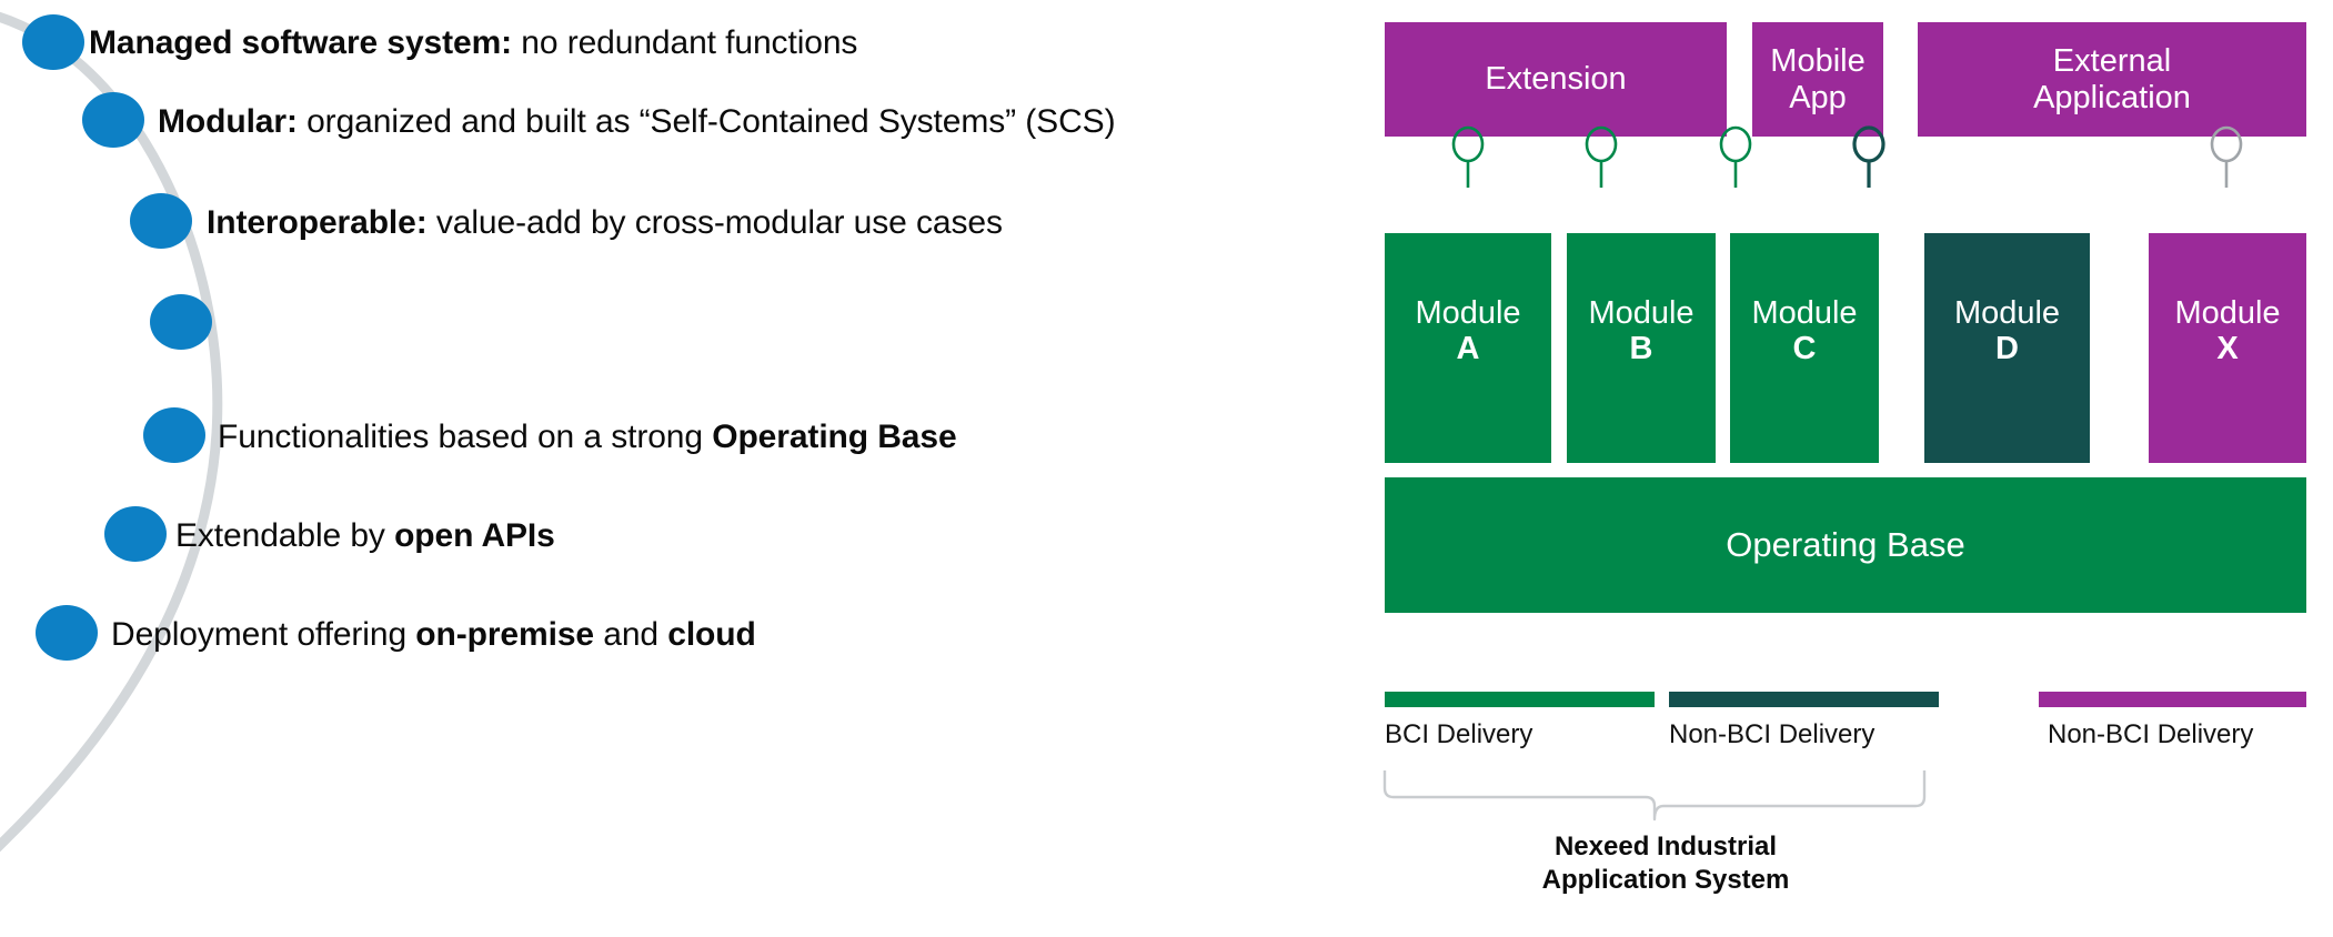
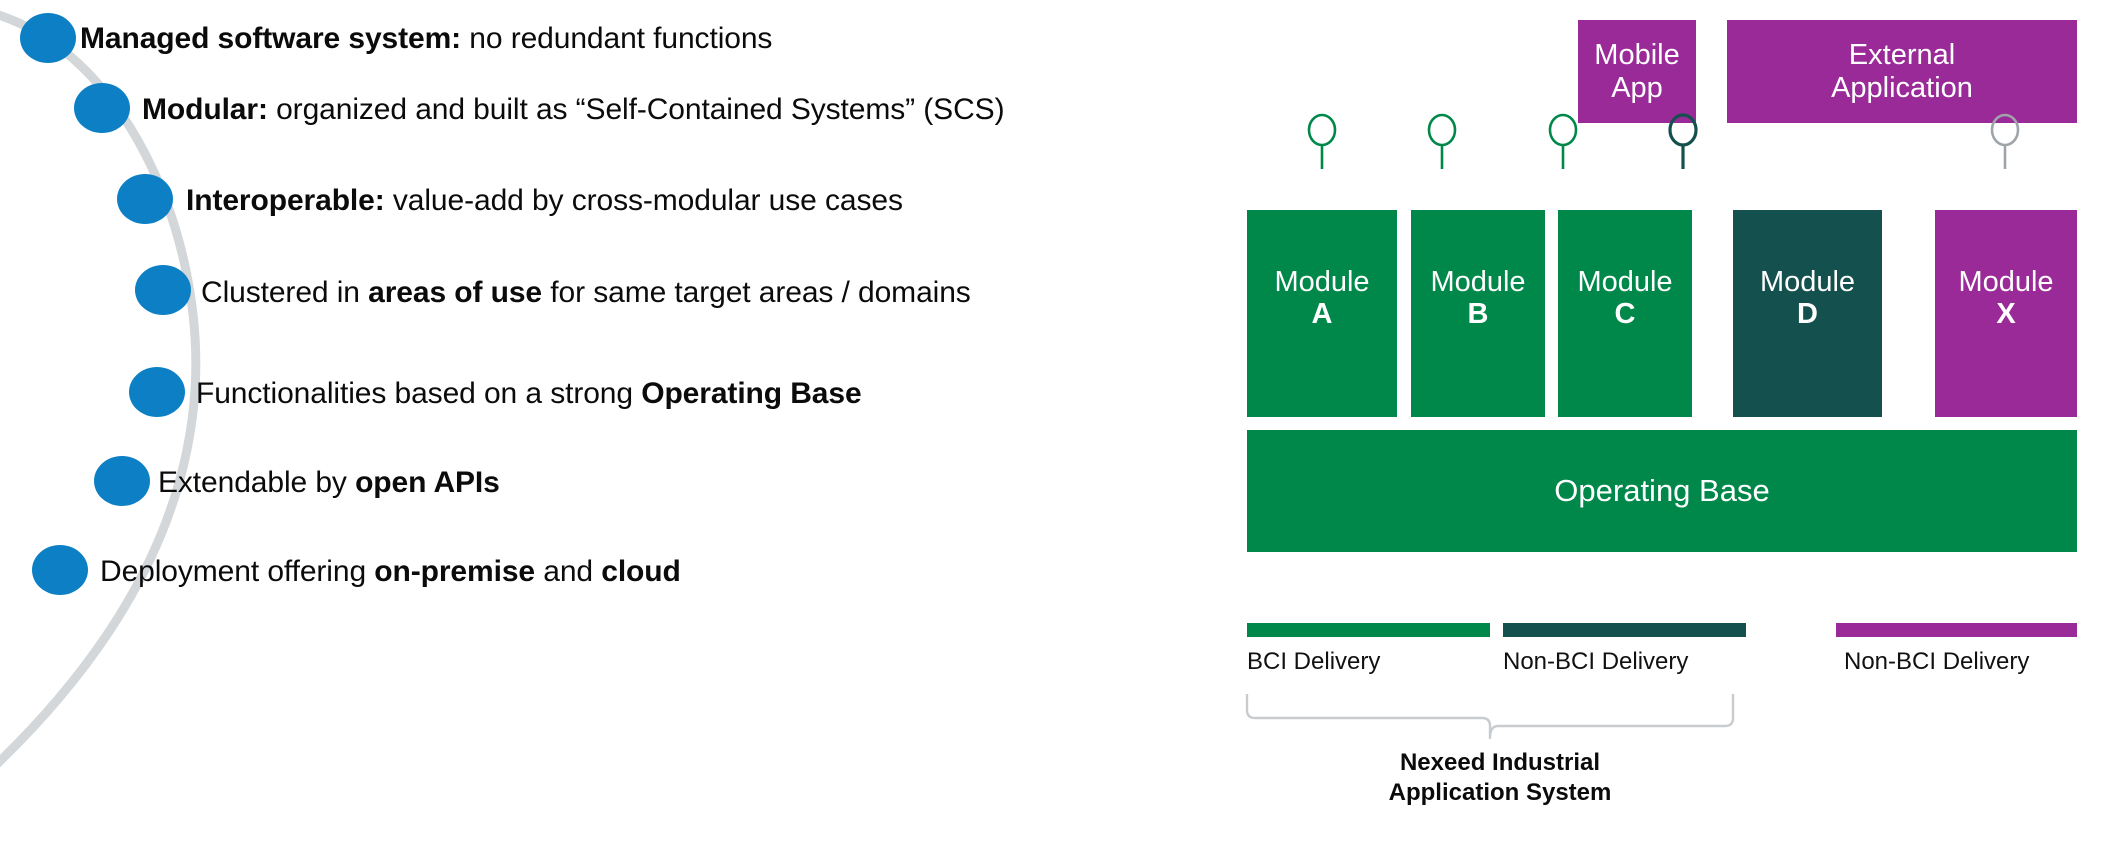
  Managed software system: no redundant functions
  Modular: organized and built as “Self-Contained Systems” (SCS)
  Interoperable: value-add by cross-modular use cases
+ Clustered in areas of use for same target areas / domains
  Functionalities based on a strong Operating Base
  Extendable by open APIs
  Deployment offering on-premise and cloud
- Extension
  Mobile
  App
  External
  Application
  Module
  A
  Module
  B
  Module
  C
  Module
  D
  Module
  X
  Operating Base
  BCI Delivery
  Non-BCI Delivery
  Non-BCI Delivery
  Nexeed Industrial
  Application System
